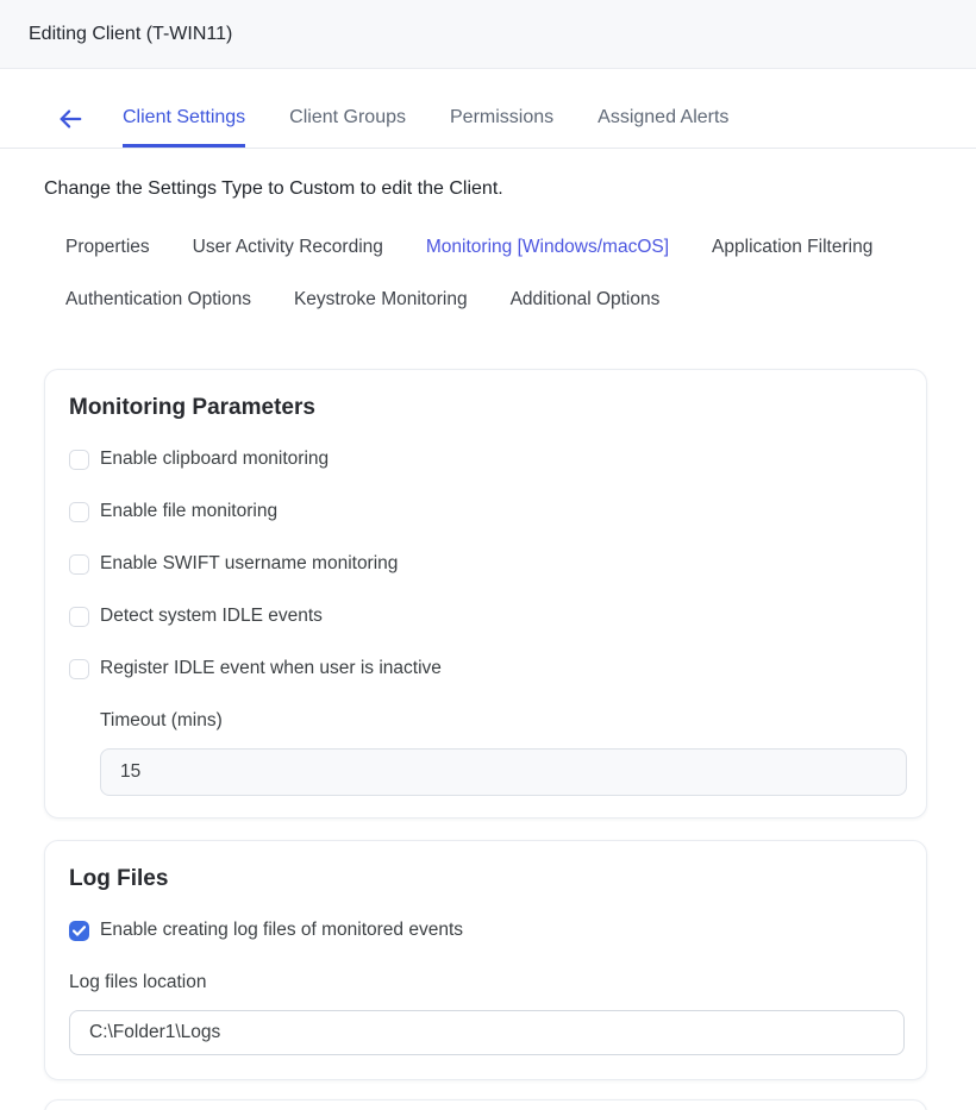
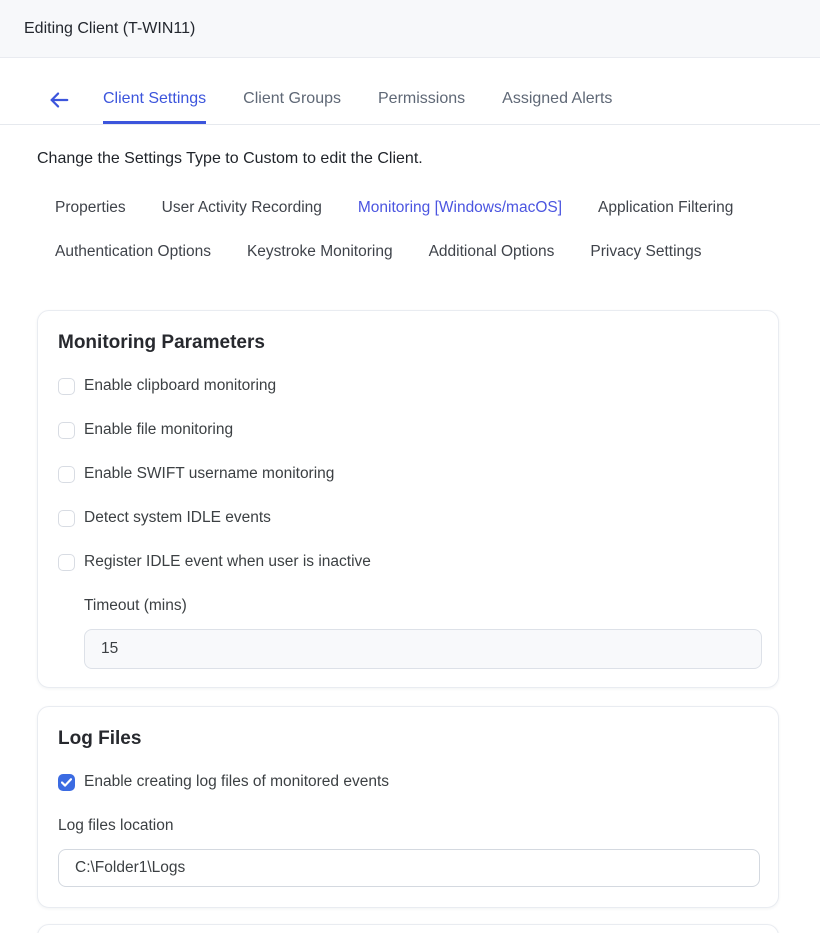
  Editing Client (T-WIN11)
  Client Settings
  Client Groups
  Permissions
  Assigned Alerts
  Change the Settings Type to Custom to edit the Client.
  Properties
  User Activity Recording
  Monitoring [Windows/macOS]
  Application Filtering
  Authentication Options
  Keystroke Monitoring
  Additional Options
+ Privacy Settings
  Monitoring Parameters
  Enable clipboard monitoring
  Enable file monitoring
  Enable SWIFT username monitoring
  Detect system IDLE events
  Register IDLE event when user is inactive
  Timeout (mins)
  15
  Log Files
  Enable creating log files of monitored events
  Log files location
  C:\Folder1\Logs
